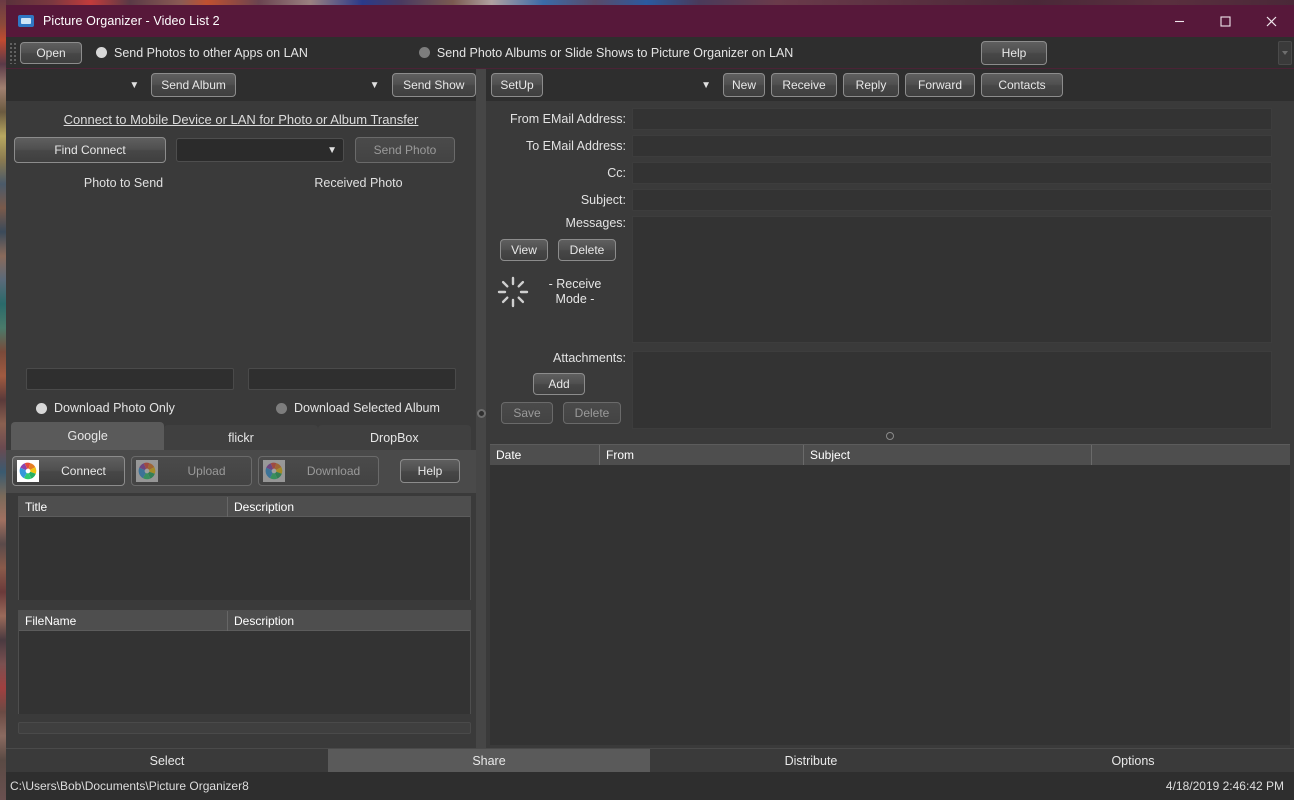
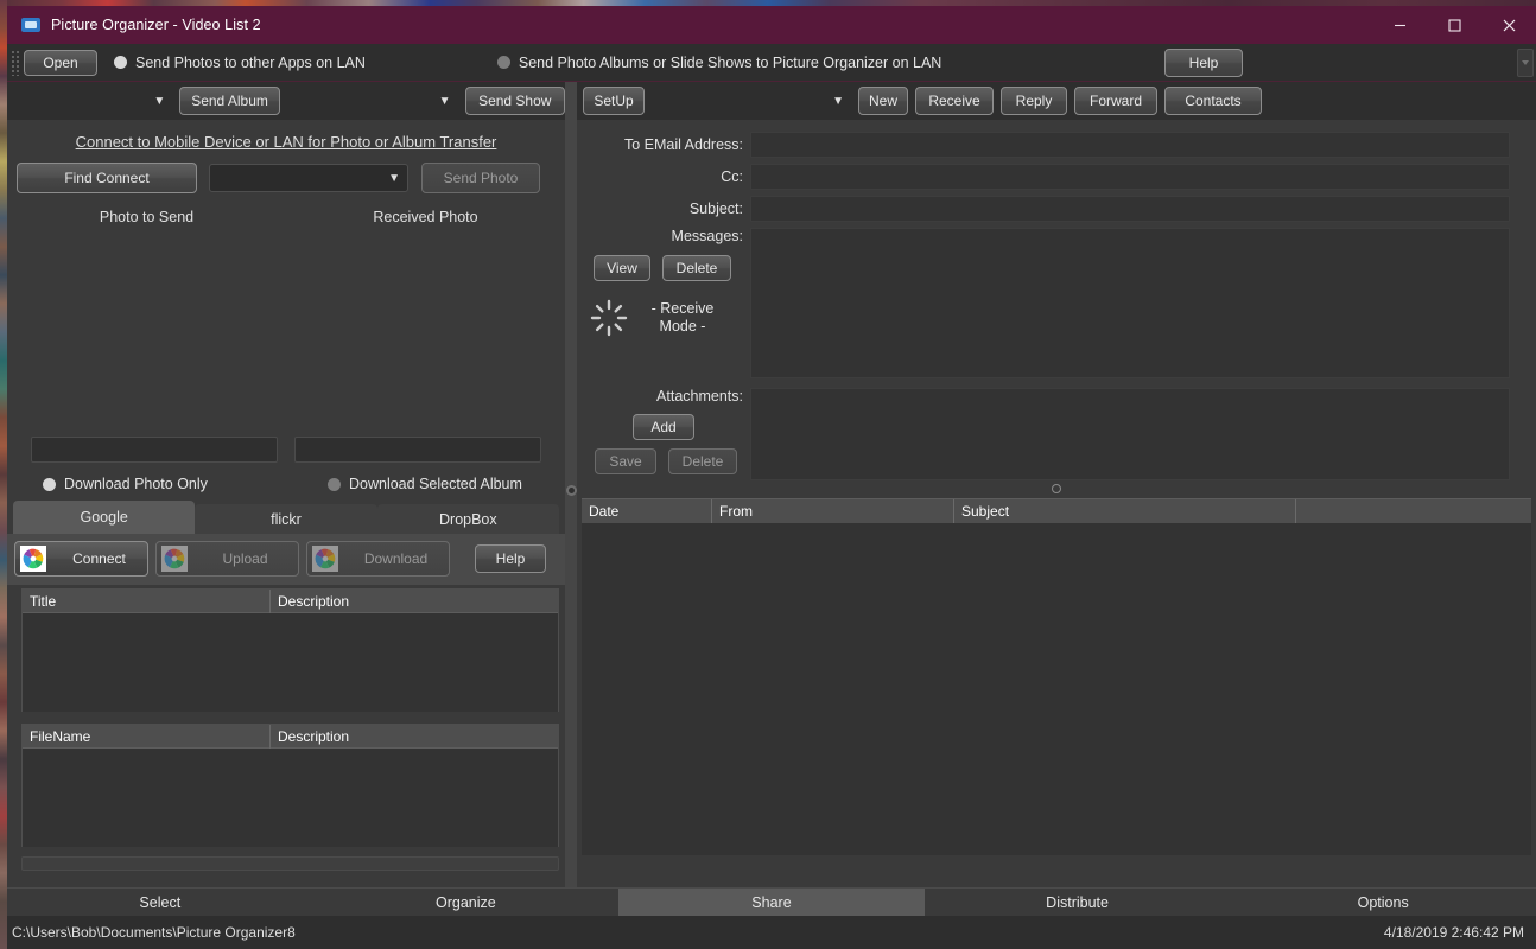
  Picture Organizer - Video List 2
  Open
  Send Photos to other Apps on LAN
  Send Photo Albums or Slide Shows to Picture Organizer on LAN
  Help
  ▼
  Send Album
  ▼
  Send Show
  Connect to Mobile Device or LAN for Photo or Album Transfer
  Find Connect
  ▼
  Send Photo
  Photo to Send
  Received Photo
  Download Photo Only
  Download Selected Album
  Google
  flickr
  DropBox
  Connect
  Upload
  Download
  Help
  Title
  Description
  FileName
  Description
  SetUp
  ▼
  New
  Receive
  Reply
  Forward
  Contacts
- From EMail Address:
  To EMail Address:
  Cc:
  Subject:
  Messages:
  View
  Delete
  - Receive Mode -
  Attachments:
  Add
  Save
  Delete
  Date
  From
  Subject
  Select
+ Organize
  Share
  Distribute
  Options
  C:\Users\Bob\Documents\Picture Organizer8
  4/18/2019 2:46:42 PM
